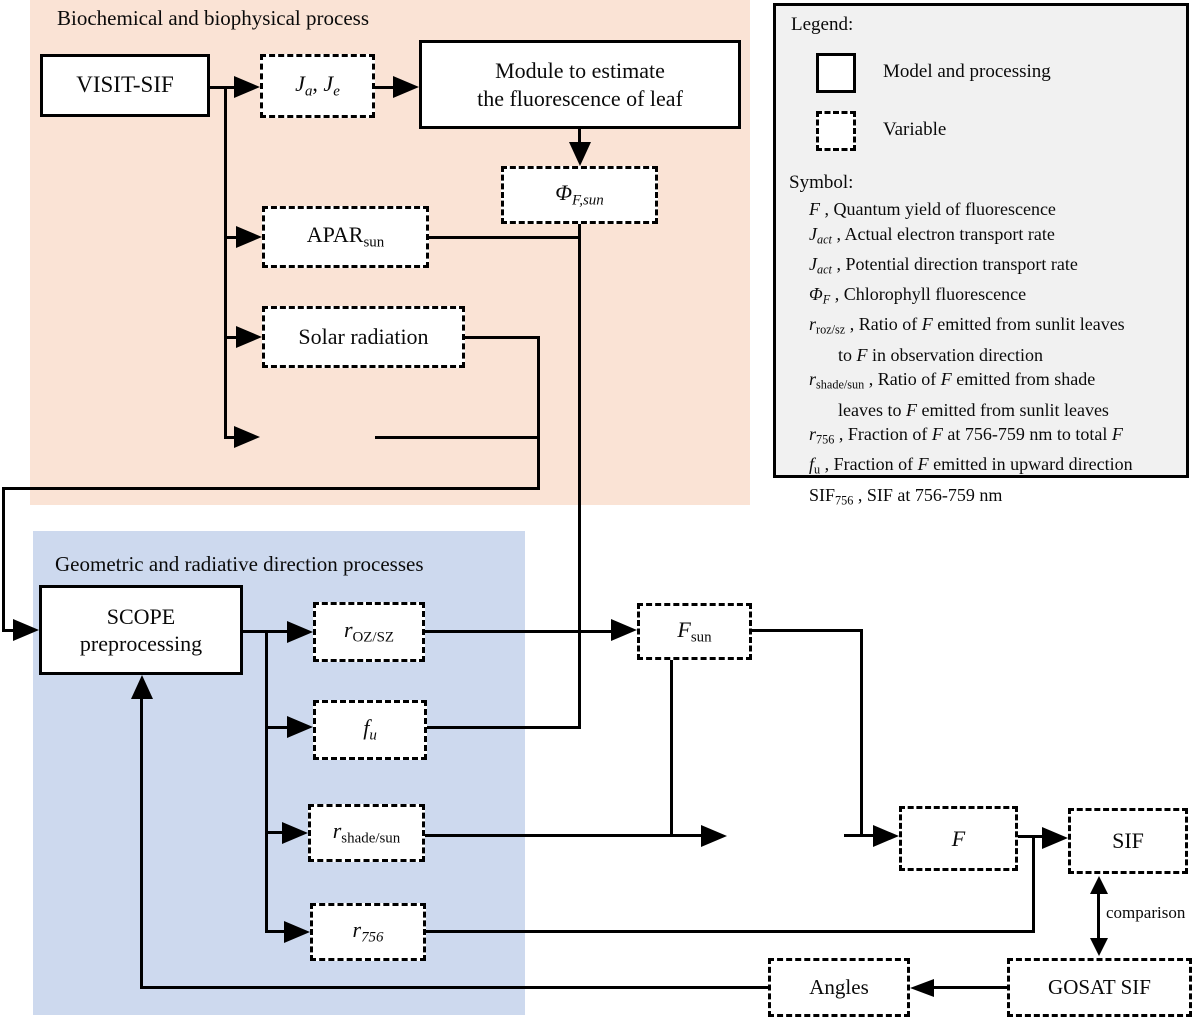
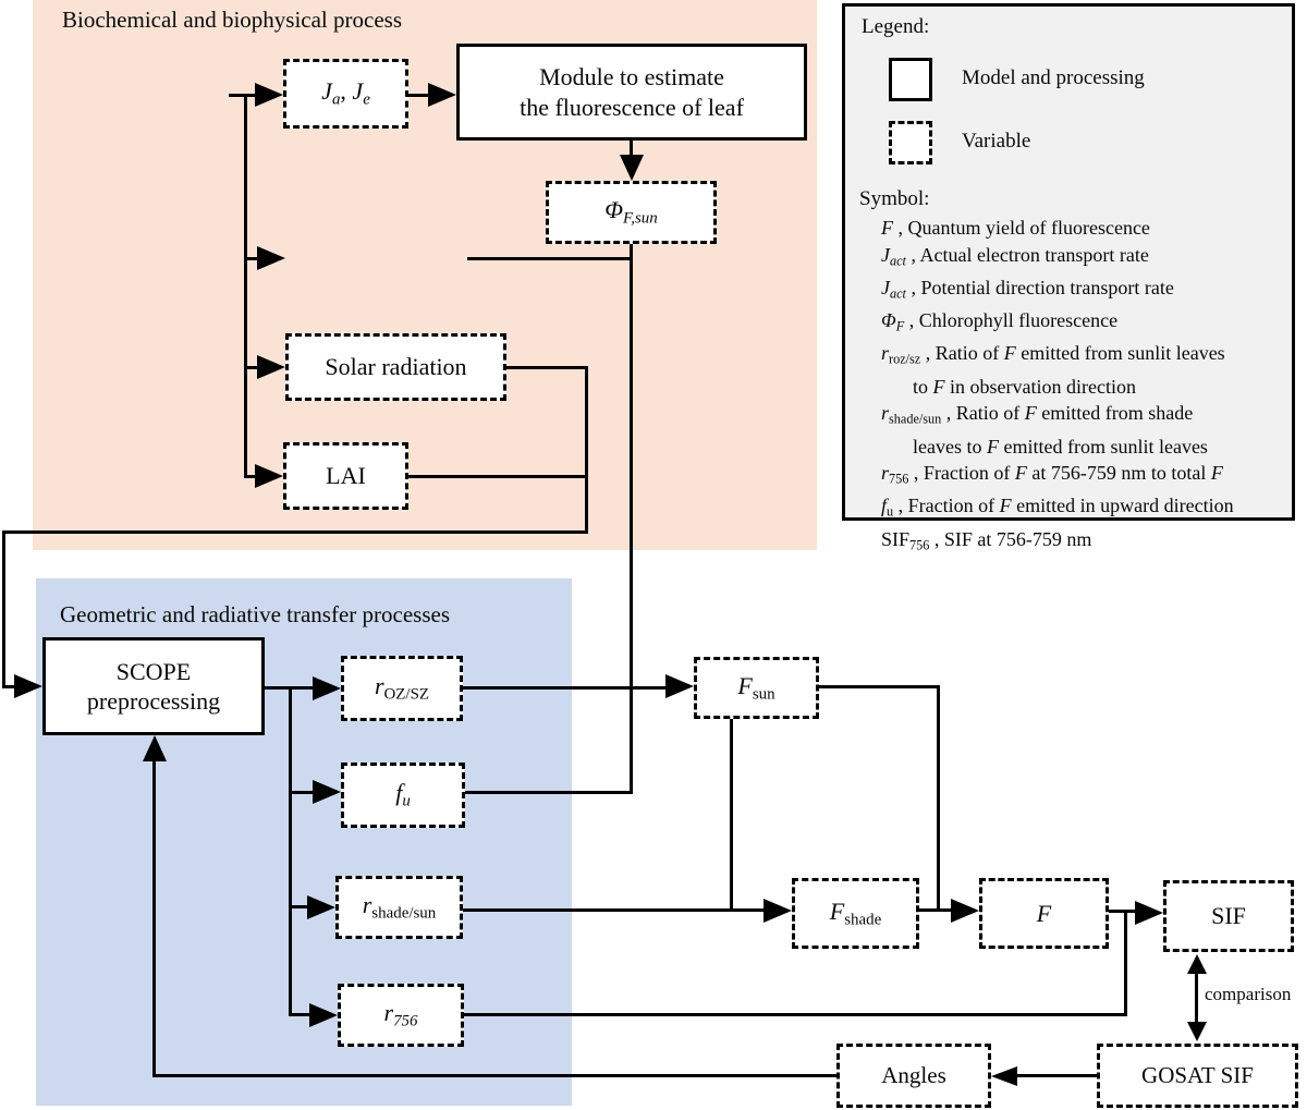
  Biochemical and biophysical process
- Geometric and radiative direction processes
+ Geometric and radiative transfer processes
- VISIT-SIF
  Ja, Je
  Module to estimate
  the fluorescence of leaf
  ΦF,sun
- APARsun
  Solar radiation
+ LAI
  SCOPE
  preprocessing
  rOZ/SZ
  fu
  rshade/sun
  r756
  Fsun
+ Fshade
  F
  SIF
  Angles
  GOSAT SIF
  comparison
  Legend:
  Model and processing
  Variable
  Symbol:
  F , Quantum yield of fluorescence
  Jact , Actual electron transport rate
  Jact , Potential direction transport rate
  ΦF , Chlorophyll fluorescence
  rroz/sz , Ratio of F emitted from sunlit leaves
  to F in observation direction
  rshade/sun , Ratio of F emitted from shade
  leaves to F emitted from sunlit leaves
  r756 , Fraction of F at 756-759 nm to total F
  fu , Fraction of F emitted in upward direction
  SIF756 , SIF at 756-759 nm
